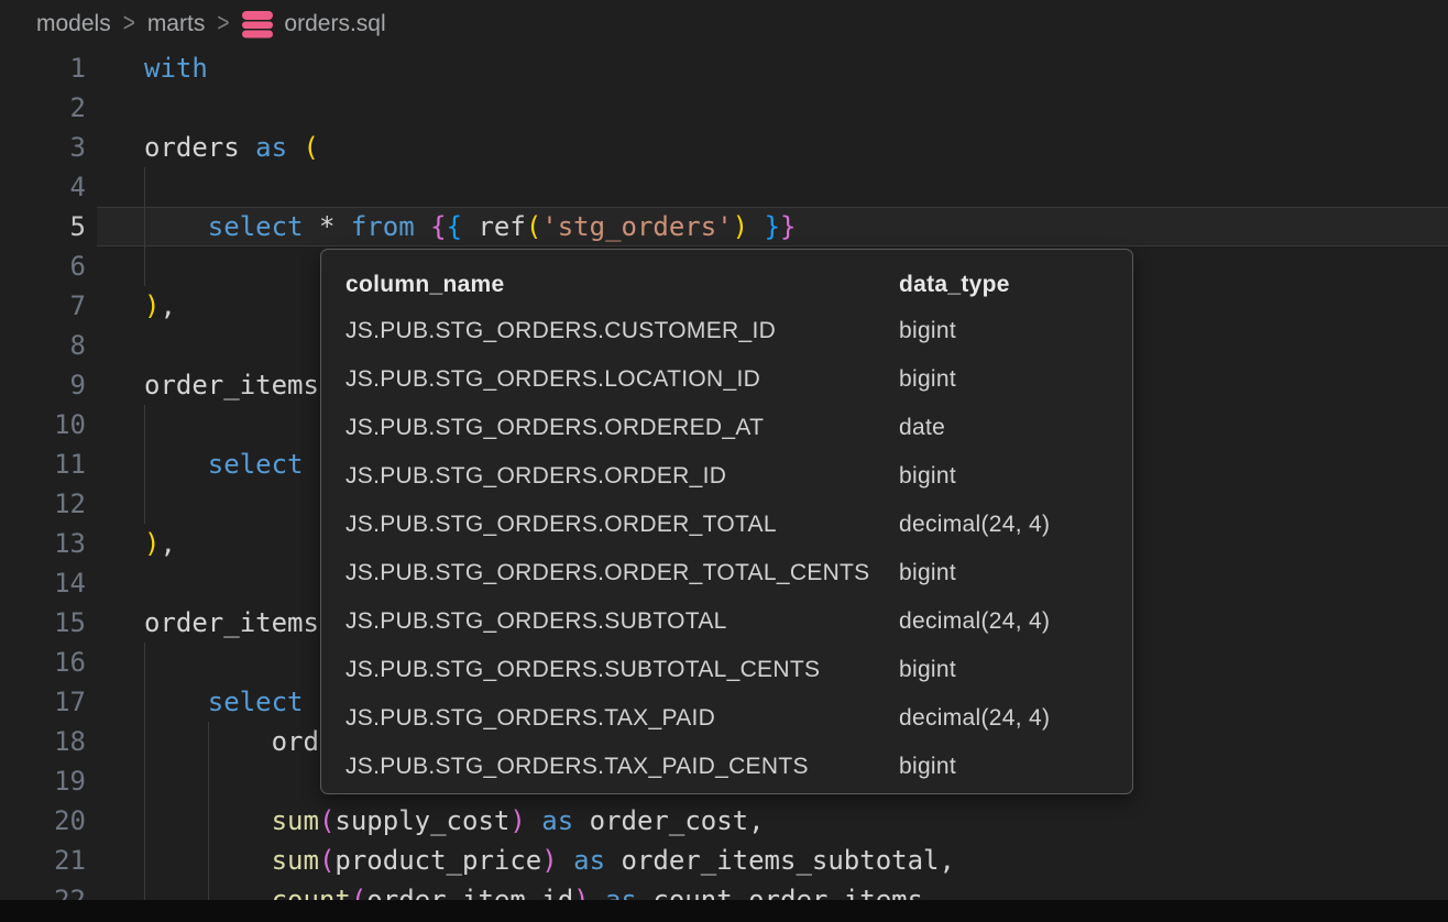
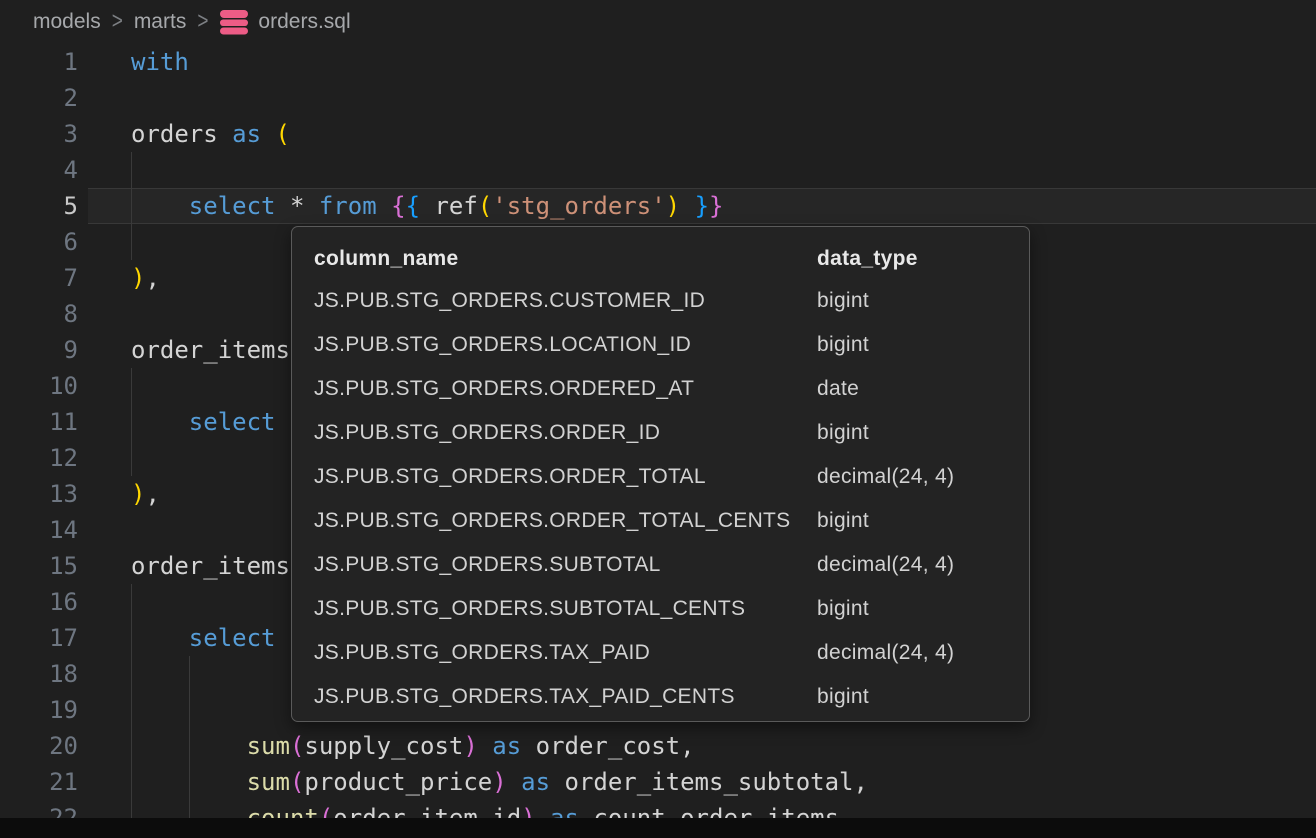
  models
  >
  marts
  >
  orders.sql
  1
  with
  2
  3
  orders as (
  4
  5
  select * from {{ ref('stg_orders') }}
  6
  7
  ),
  8
  9
  order_items
  10
  11
  select
  12
  13
  ),
  14
  15
  order_items
  16
  17
  select
  18
- ord
  19
  20
  sum(supply_cost) as order_cost,
  21
  sum(product_price) as order_items_subtotal,
  column_name
  data_type
  JS.PUB.STG_ORDERS.CUSTOMER_ID
  bigint
  JS.PUB.STG_ORDERS.LOCATION_ID
  bigint
  JS.PUB.STG_ORDERS.ORDERED_AT
  date
  JS.PUB.STG_ORDERS.ORDER_ID
  bigint
  JS.PUB.STG_ORDERS.ORDER_TOTAL
  decimal(24, 4)
  JS.PUB.STG_ORDERS.ORDER_TOTAL_CENTS
  bigint
  JS.PUB.STG_ORDERS.SUBTOTAL
  decimal(24, 4)
  JS.PUB.STG_ORDERS.SUBTOTAL_CENTS
  bigint
  JS.PUB.STG_ORDERS.TAX_PAID
  decimal(24, 4)
  JS.PUB.STG_ORDERS.TAX_PAID_CENTS
  bigint
